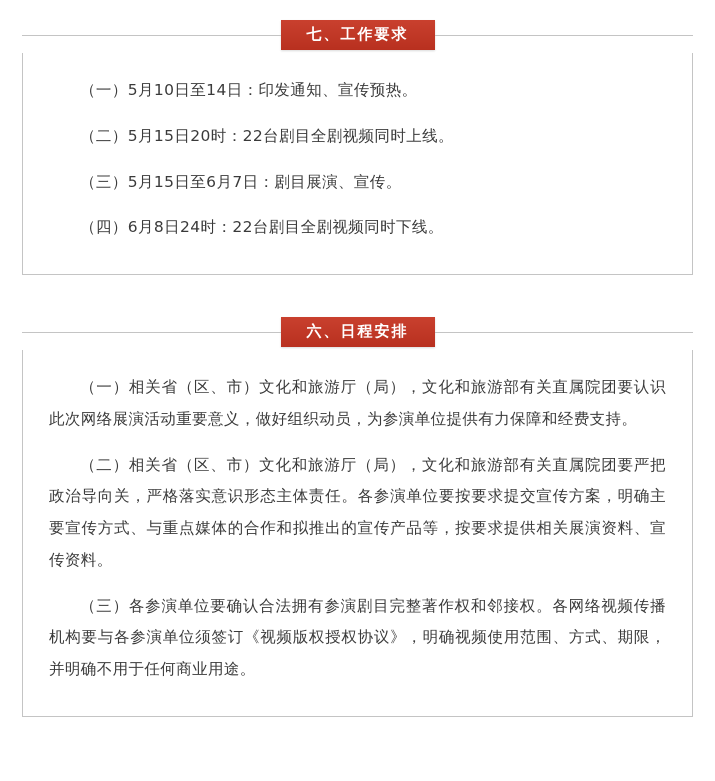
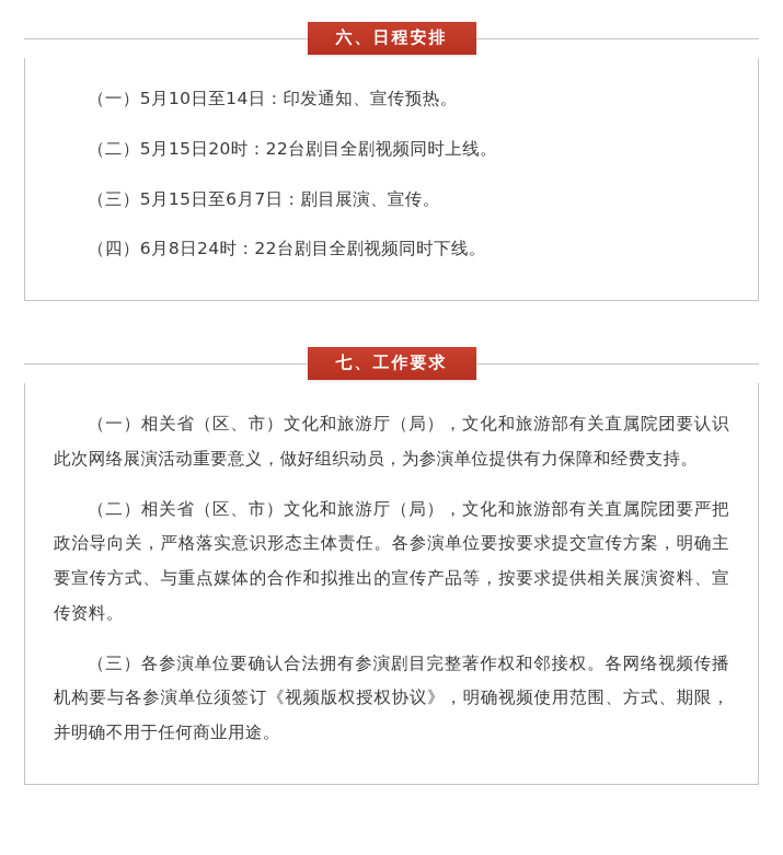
- 七、工作要求
+ 六、日程安排
  （一）5月10日至14日：印发通知、宣传预热。
  （二）5月15日20时：22台剧目全剧视频同时上线。
  （三）5月15日至6月7日：剧目展演、宣传。
  （四）6月8日24时：22台剧目全剧视频同时下线。
- 六、日程安排
+ 七、工作要求
  （一）相关省（区、市）文化和旅游厅（局），文化和旅游部有关直属院团要认识此次网络展演活动重要意义，做好组织动员，为参演单位提供有力保障和经费支持。
  （二）相关省（区、市）文化和旅游厅（局），文化和旅游部有关直属院团要严把政治导向关，严格落实意识形态主体责任。各参演单位要按要求提交宣传方案，明确主要宣传方式、与重点媒体的合作和拟推出的宣传产品等，按要求提供相关展演资料、宣传资料。
  （三）各参演单位要确认合法拥有参演剧目完整著作权和邻接权。各网络视频传播机构要与各参演单位须签订《视频版权授权协议》，明确视频使用范围、方式、期限，并明确不用于任何商业用途。
